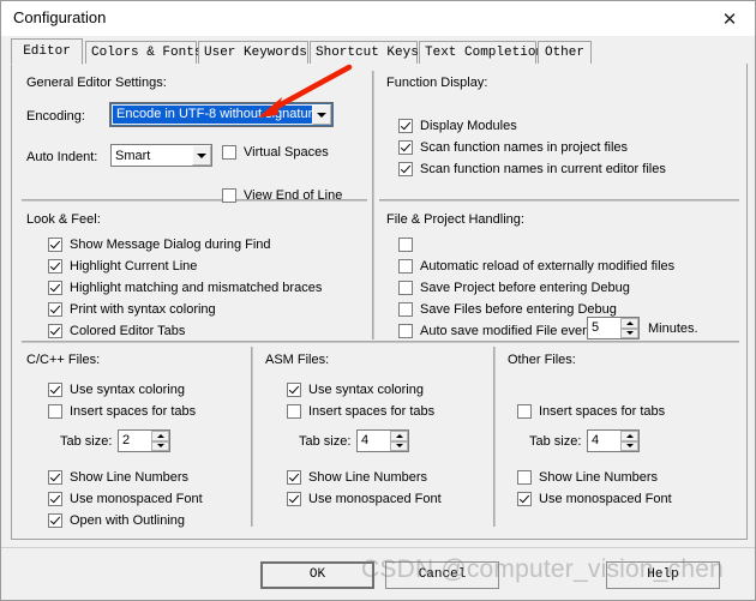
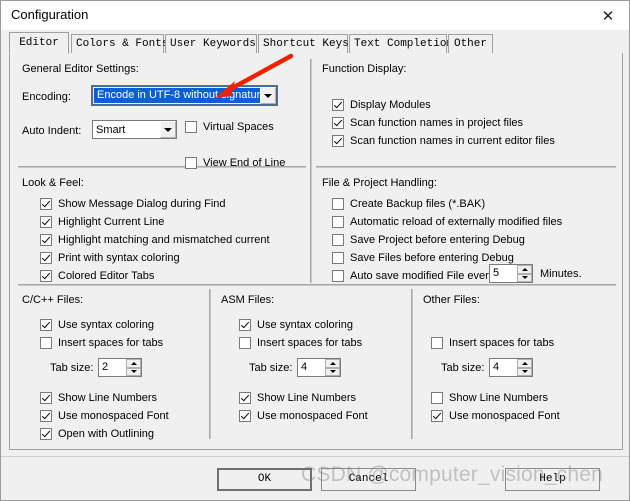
  Configuration
  ✕
  Editor
  Colors & Font
  User Keywords
  Shortcut Keys
  Text Completio
  Other
  General Editor Settings:
  Encoding:
  Encode in UTF-8 withoutgnatur
  Auto Indent:
  Smart
  Virtual Spaces
  View End of Line
  Function Display:
  Display Modules
  Scan function names in project files
  Scan function names in current editor files
  Look & Feel:
  Show Message Dialog during Find
  Highlight Current Line
- Highlight matching and mismatched braces
+ Highlight matching and mismatched current
  Print with syntax coloring
  Colored Editor Tabs
  File & Project Handling:
+ Create Backup files (*.BAK)
  Automatic reload of externally modified files
  Save Project before entering Debug
  Save Files before entering Debug
  Auto save modified File ever
  5
  Minutes.
  C/C++ Files:
  Use syntax coloring
  Insert spaces for tabs
  Tab size:
  2
  Show Line Numbers
  Use monospaced Font
  Open with Outlining
  ASM Files:
  Use syntax coloring
  Insert spaces for tabs
  Tab size:
  4
  Show Line Numbers
  Use monospaced Font
  Other Files:
  Insert spaces for tabs
  Tab size:
  4
  Show Line Numbers
  Use monospaced Font
  OK
  Cancel
  Help
  CSDN @computer_vision_chen
